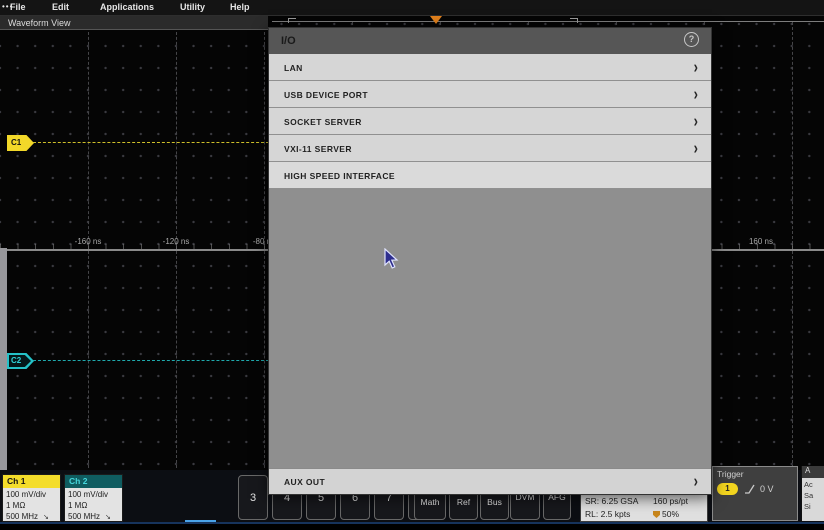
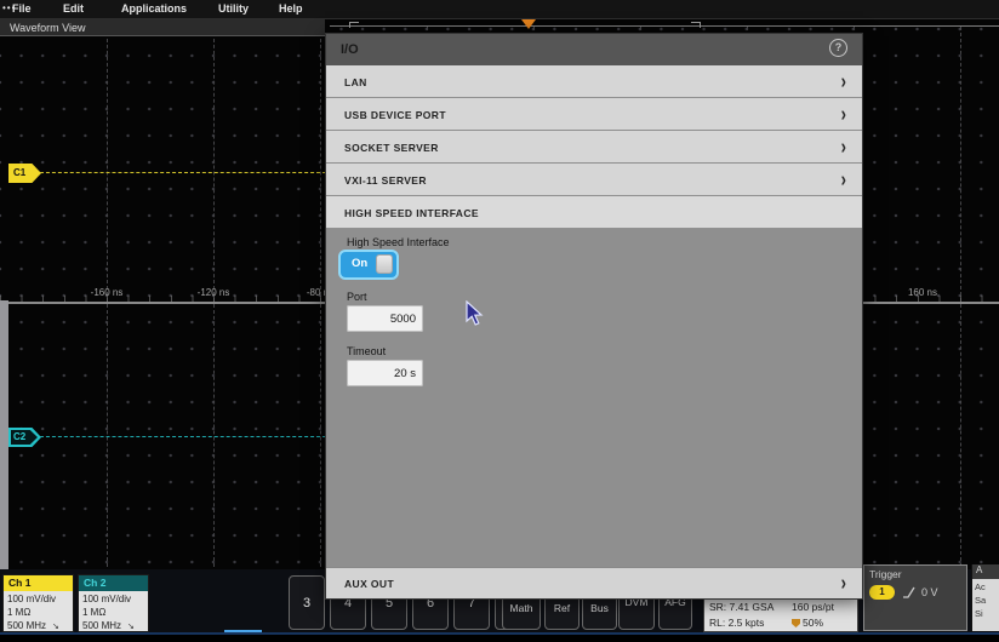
  •••
  File
  Edit
  Applications
  Utility
  Help
  -160 ns
  -120 ns
  160 ns
  C1
  C2
  Waveform View
  Ch 1
  100 mV/div
  1 MΩ
  500 MHz
  Ch 2
  100 mV/div
  1 MΩ
  500 MHz
  3
  4
  5
  6
  7
  DVM
  AFG
- SR: 6.25 GSA
+ SR: 7.41 GSA
  RL: 2.5 kpts
  160 ps/pt
  50%
  Trigger
  1
  0 V
  A
  Ac
  Sa
  Si
  I/O
  ?
  LAN
  ›
  USB DEVICE PORT
  ›
  SOCKET SERVER
  ›
  VXI-11 SERVER
  ›
  HIGH SPEED INTERFACE
+ High Speed Interface
+ On
+ Port
+ 5000
+ Timeout
+ 20 s
  AUX OUT
  ›
